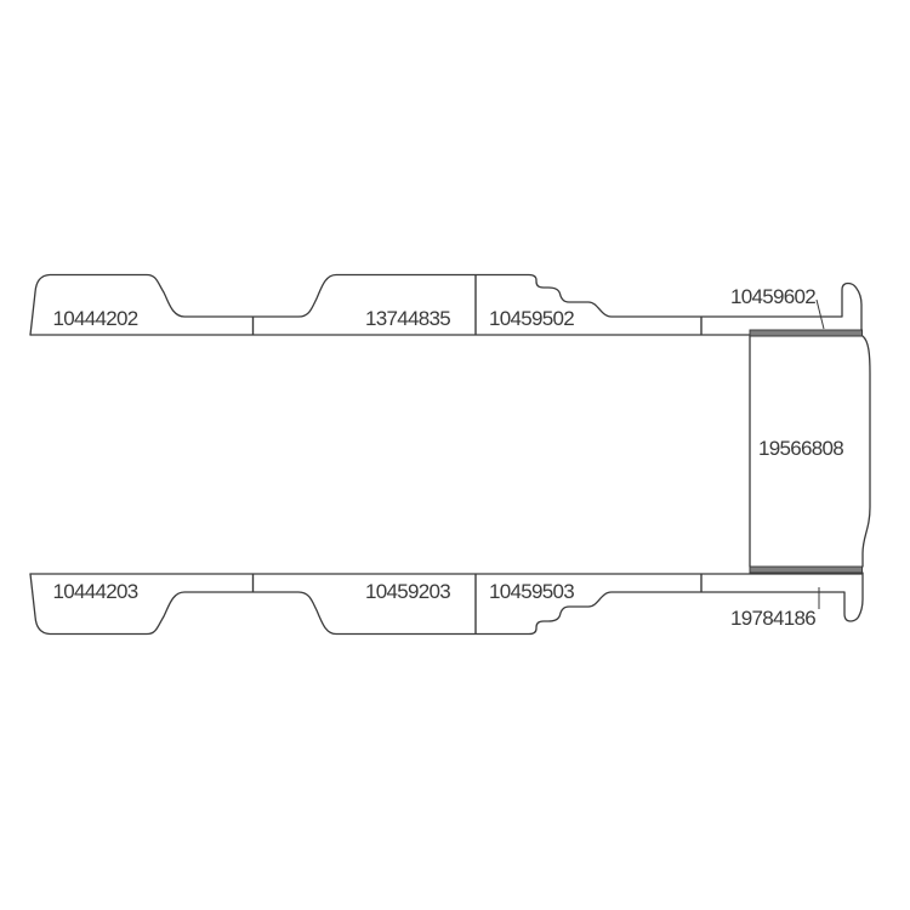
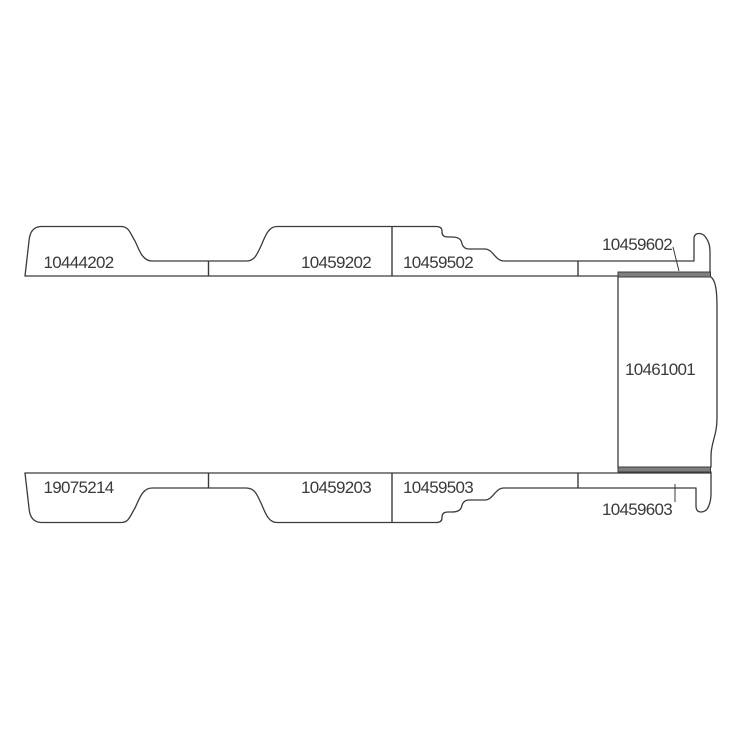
  10444202
- 13744835
+ 10459202
  10459502
  10459602
- 19566808
+ 10461001
- 10444203
+ 19075214
  10459203
  10459503
- 19784186
+ 10459603
